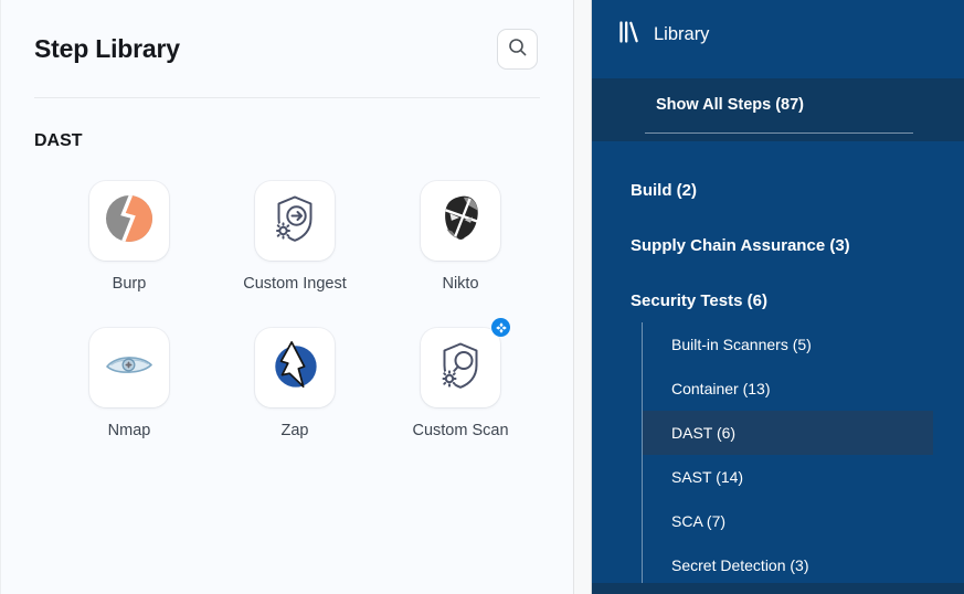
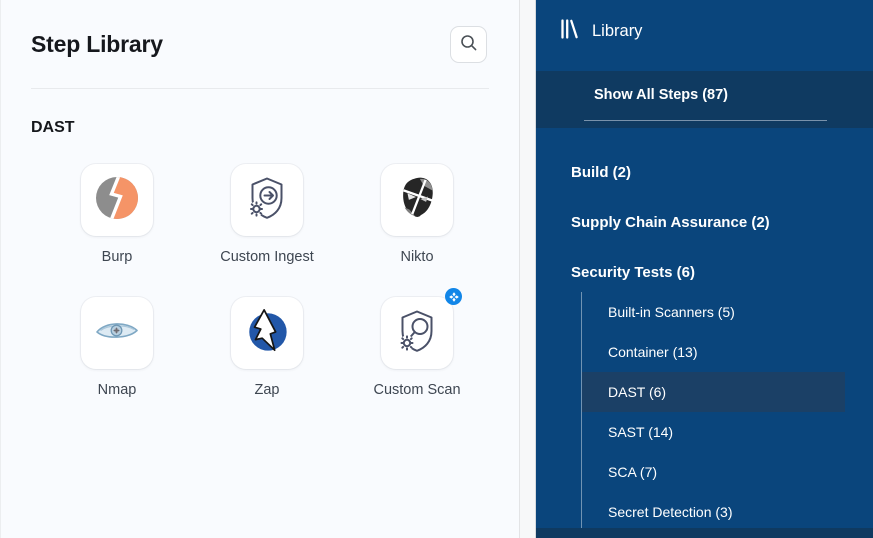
  Step Library
  DAST
  Burp
  Custom Ingest
  Nikto
  Nmap
  Zap
  Custom Scan
  Library
  Show All Steps (87)
  Build (2)
- Supply Chain Assurance (3)
+ Supply Chain Assurance (2)
  Security Tests (6)
  Built-in Scanners (5)
  Container (13)
  DAST (6)
  SAST (14)
  SCA (7)
  Secret Detection (3)
